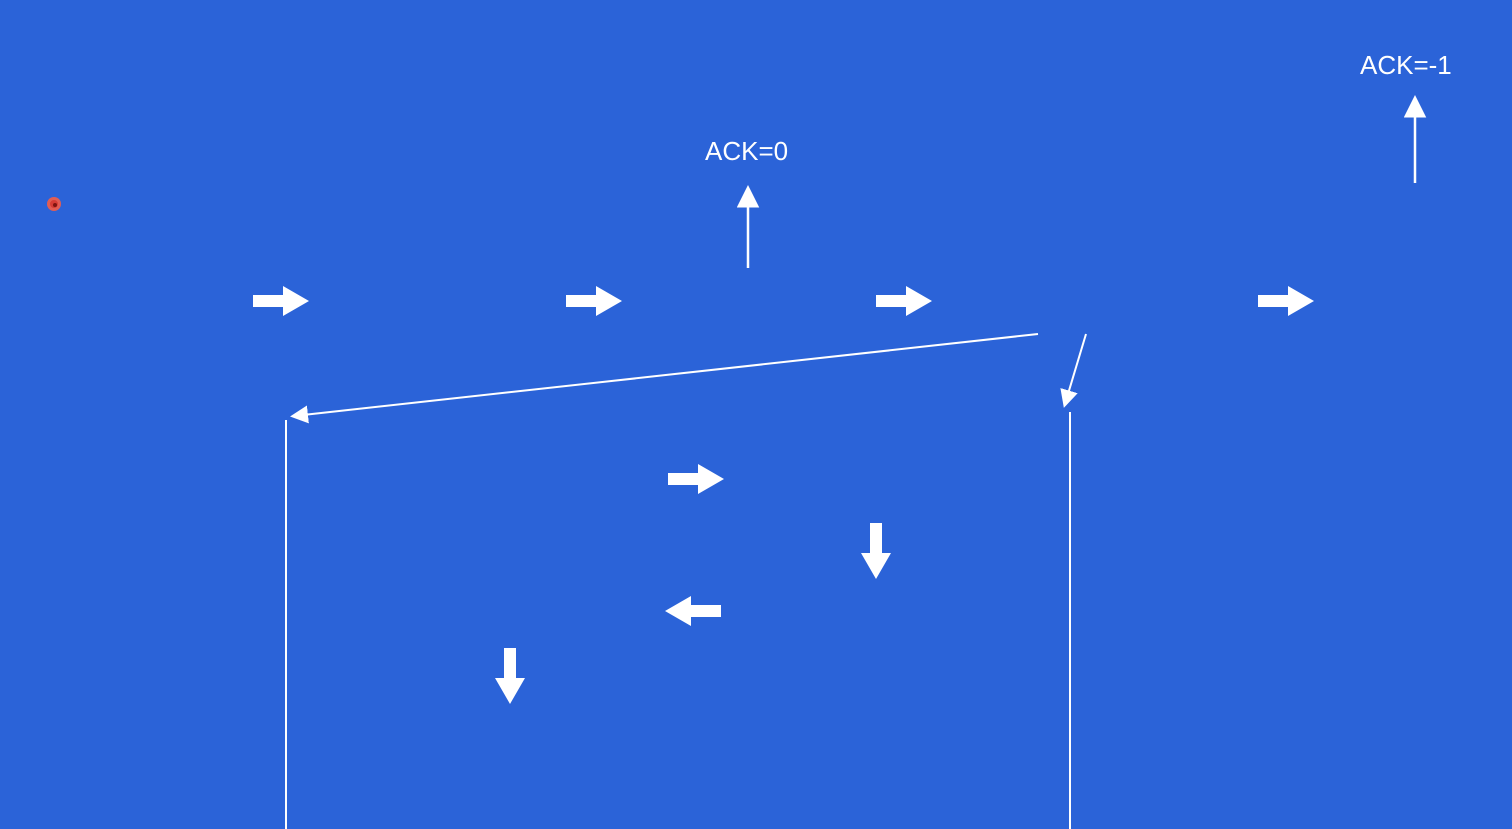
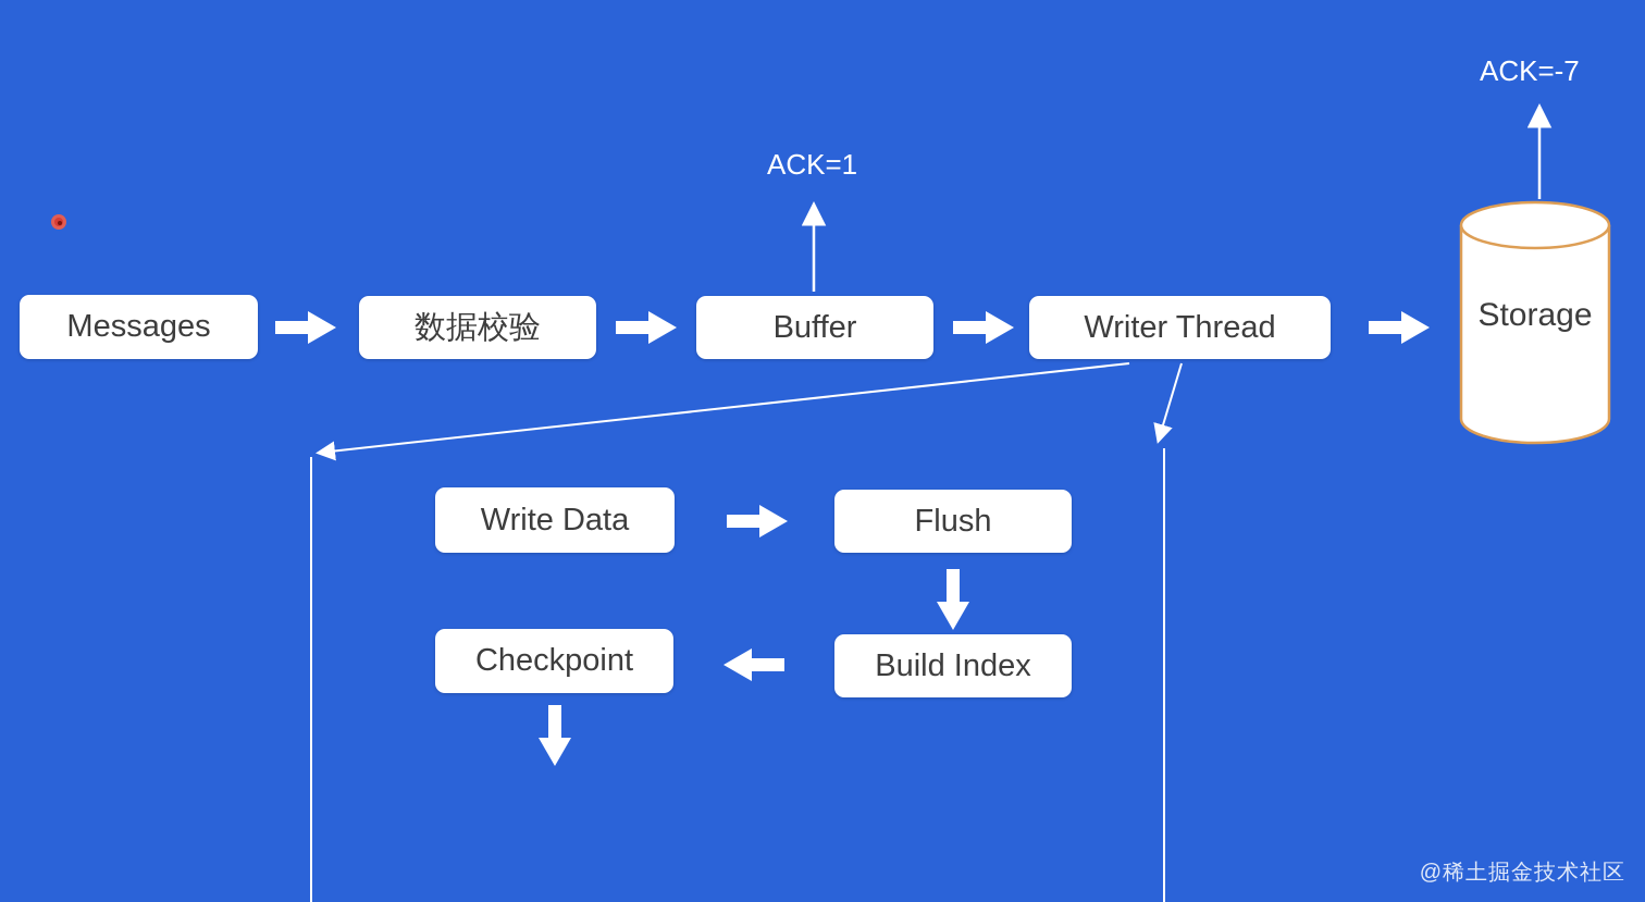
- ACK=0
+ ACK=1
- ACK=-1
+ ACK=-7
+ Messages
+ 数据校验
+ Buffer
+ Writer Thread
+ Storage
+ Write Data
+ Flush
+ Build Index
+ Checkpoint
+ @稀土掘金技术社区
